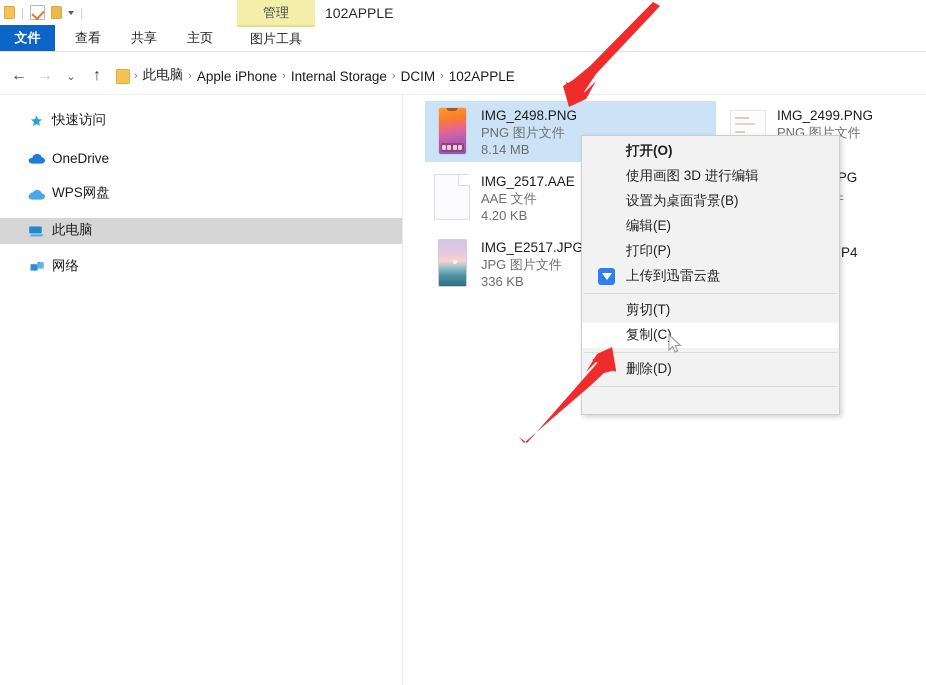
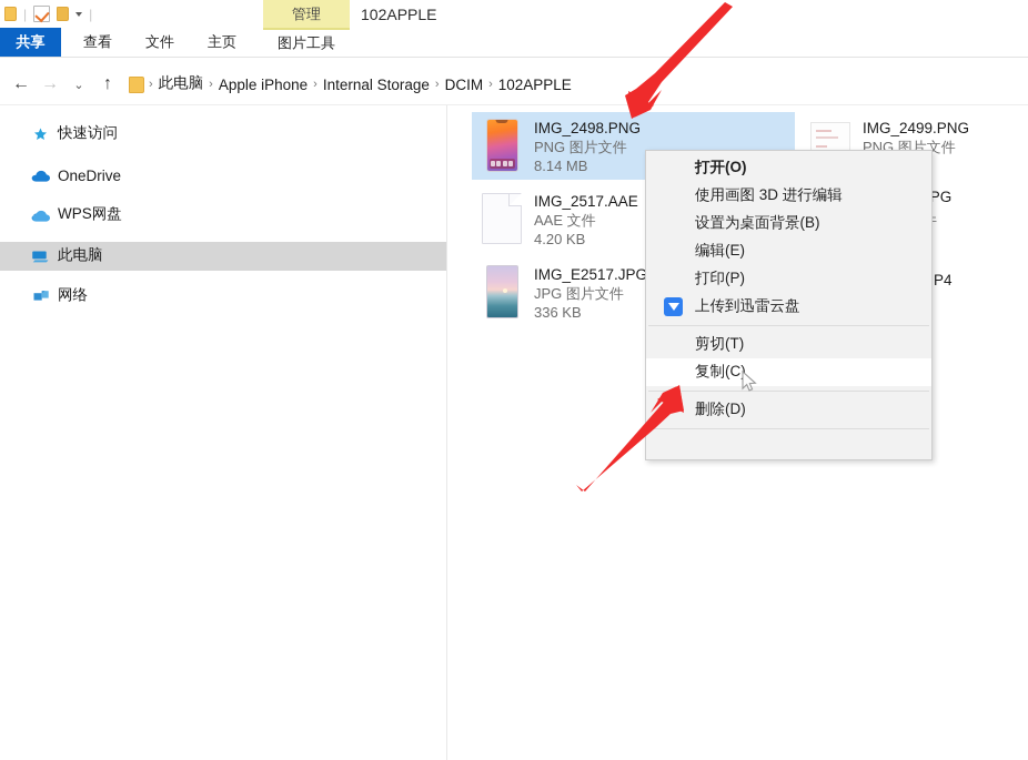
  |
  |
  管理
  102APPLE
- 文件
+ 共享
  查看
- 共享
+ 文件
  主页
  图片工具
  ←
  →
  ⌄
  ↑
  ›
  此电脑
  ›
  Apple iPhone
  ›
  Internal Storage
  ›
  DCIM
  ›
  102APPLE
  快速访问
  OneDrive
  WPS网盘
  此电脑
  网络
  IMG_2498.PNG
  PNG 图片文件
  8.14 MB
  IMG_2517.AAE
  AAE 文件
  4.20 KB
  IMG_E2517.JPG
  JPG 图片文件
  336 KB
  IMG_2499.PNG
  PNG 图片文件
  打开(O)
  使用画图 3D 进行编辑
  设置为桌面背景(B)
  编辑(E)
  打印(P)
  上传到迅雷云盘
  剪切(T)
  复制(C)
  删除(D)
